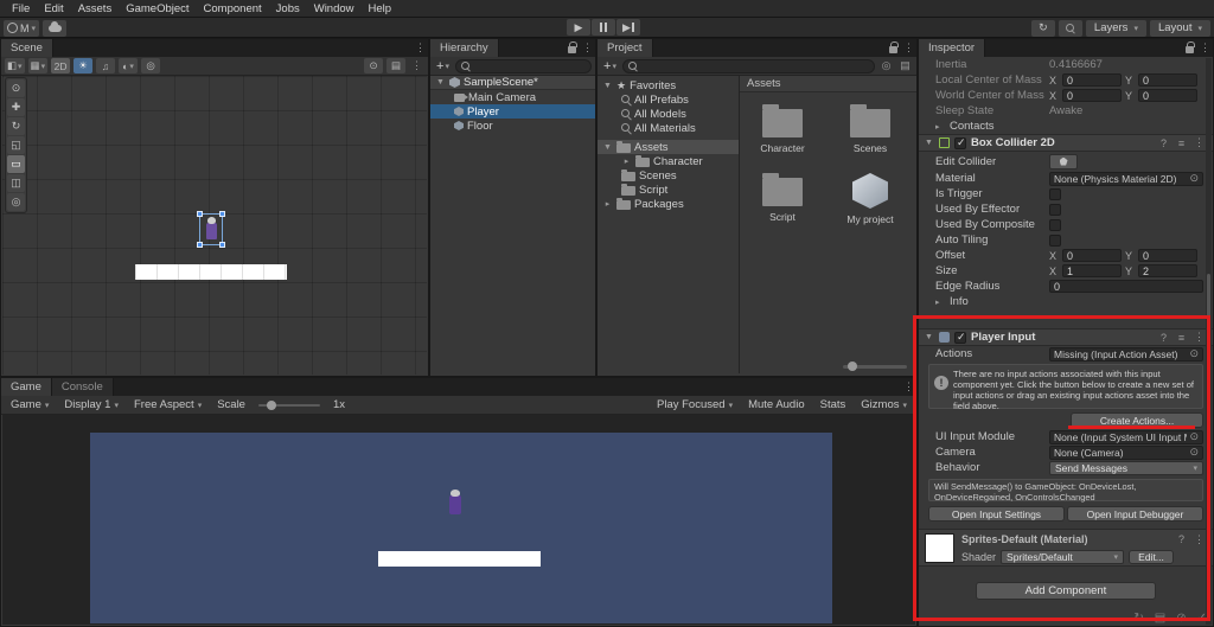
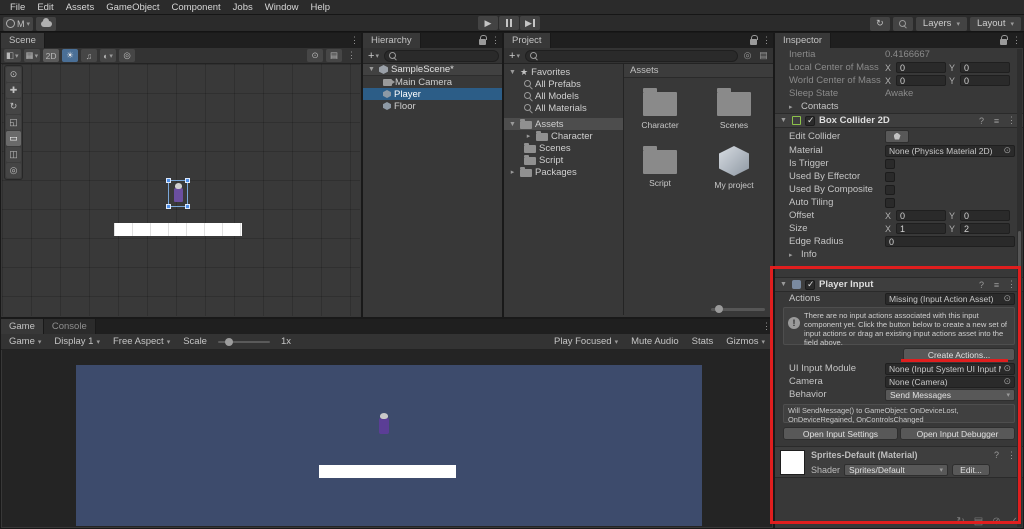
  File
  Edit
  Assets
  GameObject
  Component
  Jobs
  Window
  Help
  M
  ▶
  ▶
  ↻
  Layers
  Layout
  Scene
  ⋮
  ◧
  ▦
  2D
  ☀
  ♫
  ◐
  ◎
  ⊙
  ▤
  ⋮
  ⊙
  ✚
  ↻
  ◱
  ▭
  ◫
  ◎
  Hierarchy
  ⋮
  +
  SampleScene*
  Main Camera
  Player
  Floor
  Project
  ⋮
  +
  ◎
  ▤
  ★
  Favorites
  All Prefabs
  All Models
  All Materials
  Assets
  Character
  Scenes
  Script
  Packages
  Assets
  Character
  Scenes
  Script
  My project
  Game
  Console
  ⋮
  Game
  Display 1
  Free Aspect
  Scale
  1x
  Play Focused
  Mute Audio
  Stats
  Gizmos
  Inspector
  ⋮
  Inertia
  0.4166667
  Local Center of Mass
  X
  0
  Y
  0
  World Center of Mass
  X
  0
  Y
  0
  Sleep State
  Awake
  Contacts
  Box Collider 2D
  ?
  ≡
  ⋮
  Edit Collider
  Material
  None (Physics Material 2D)
  ⊙
  Is Trigger
  Used By Effector
  Used By Composite
  Auto Tiling
  Offset
  X
  0
  Y
  0
  Size
  X
  1
  Y
  2
  Edge Radius
  0
  Info
  Player Input
  ?
  ≡
  ⋮
  Actions
  Missing (Input Action Asset)
  ⊙
  !
  There are no input actions associated with this input component yet. Click the button below to create a new set of input actions or drag an existing input actions asset into the field above.
  Create Actions...
  UI Input Module
  None (Input System UI Input
  ⊙
  Camera
  None (Camera)
  ⊙
  Behavior
  Send Messages
  Will SendMessage() to GameObject: OnDeviceLost, OnDeviceRegained, OnControlsChanged
  Open Input Settings
  Open Input Debugger
  Sprites-Default (Material)
  ?
  ⋮
  Shader
  Sprites/Default
  Edit...
- Add Component
  ↻
  ▤
  ⊘
  ✓
